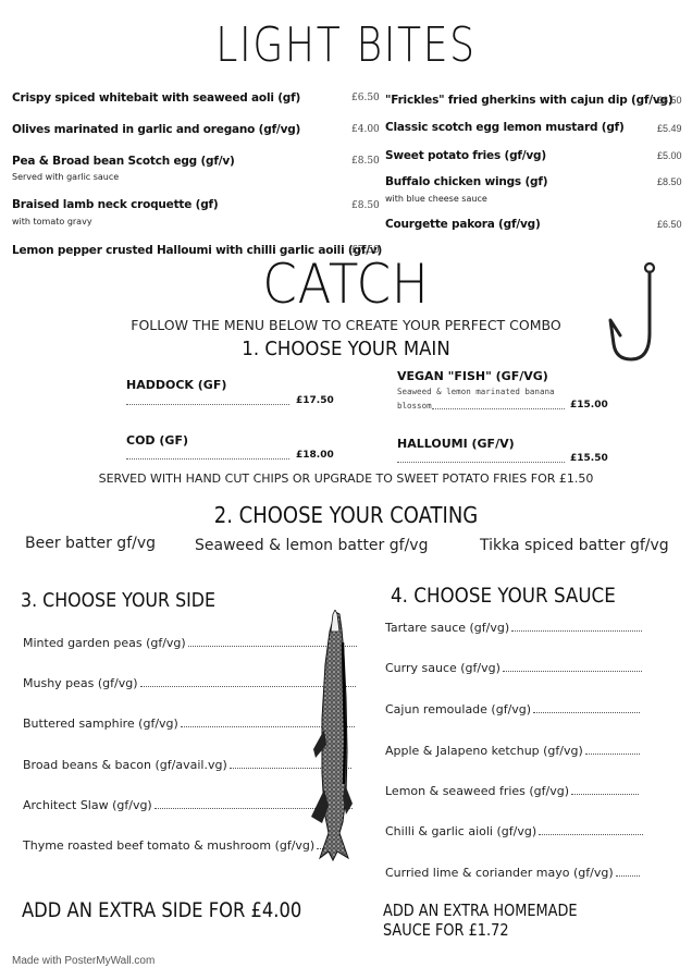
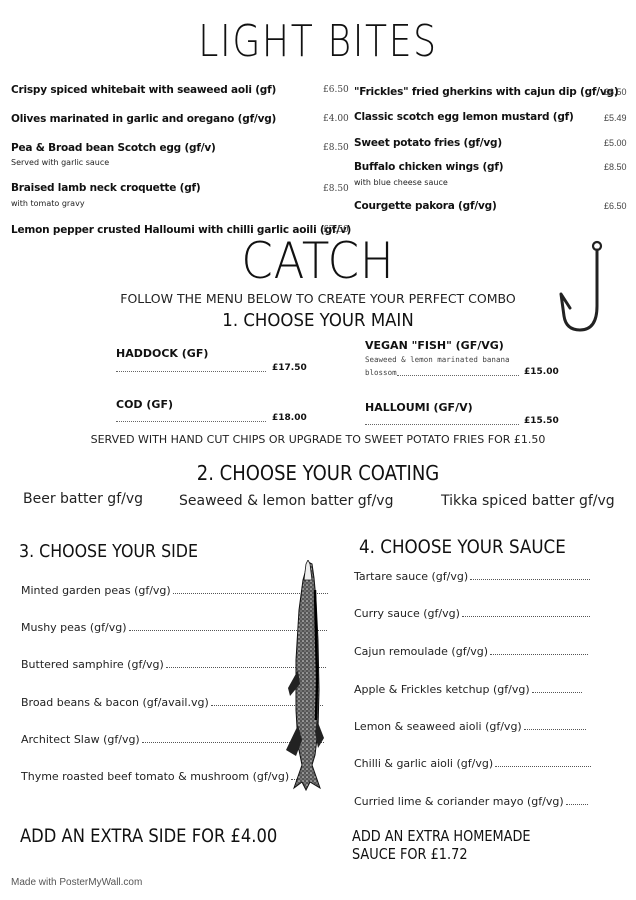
  LIGHT BITES
  Crispy spiced whitebait with seaweed aoli (gf)
  £6.50
  Olives marinated in garlic and oregano (gf/vg)
  £4.00
  Pea & Broad bean Scotch egg (gf/v)
  Served with garlic sauce
  £8.50
  Braised lamb neck croquette (gf)
  with tomato gravy
  £8.50
  Lemon pepper crusted Halloumi with chilli garlic aoili (gf/v)
  £7.50
  "Frickles" fried gherkins with cajun dip (gf/vg)
  £6.50
  Classic scotch egg lemon mustard (gf)
  £5.49
  Sweet potato fries (gf/vg)
  £5.00
  Buffalo chicken wings (gf)
  with blue cheese sauce
  £8.50
  Courgette pakora (gf/vg)
  £6.50
  CATCH
  FOLLOW THE MENU BELOW TO CREATE YOUR PERFECT COMBO
  1. CHOOSE YOUR MAIN
  HADDOCK (GF)
  £17.50
  COD (GF)
  £18.00
  VEGAN "FISH" (GF/VG)
  Seaweed & lemon marinated banana
  blossom
  £15.00
  HALLOUMI (GF/V)
  £15.50
  SERVED WITH HAND CUT CHIPS OR UPGRADE TO SWEET POTATO FRIES FOR £1.50
  2. CHOOSE YOUR COATING
  Beer batter gf/vg
  Seaweed & lemon batter gf/vg
  Tikka spiced batter gf/vg
  3. CHOOSE YOUR SIDE
  Minted garden peas (gf/vg)
  Mushy peas (gf/vg)
  Buttered samphire (gf/vg)
  Broad beans & bacon (gf/avail.vg)
  Architect Slaw (gf/vg)
  Thyme roasted beef tomato & mushroom (gf/vg)
  4. CHOOSE YOUR SAUCE
  Tartare sauce (gf/vg)
  Curry sauce (gf/vg)
  Cajun remoulade (gf/vg)
- Apple & Jalapeno ketchup (gf/vg)
+ Apple & Frickles ketchup (gf/vg)
- Lemon & seaweed fries (gf/vg)
+ Lemon & seaweed aioli (gf/vg)
  Chilli & garlic aioli (gf/vg)
  Curried lime & coriander mayo (gf/vg)
  ADD AN EXTRA SIDE FOR £4.00
  ADD AN EXTRA HOMEMADE
  SAUCE FOR £1.72
  Made with PosterMyWall.com
